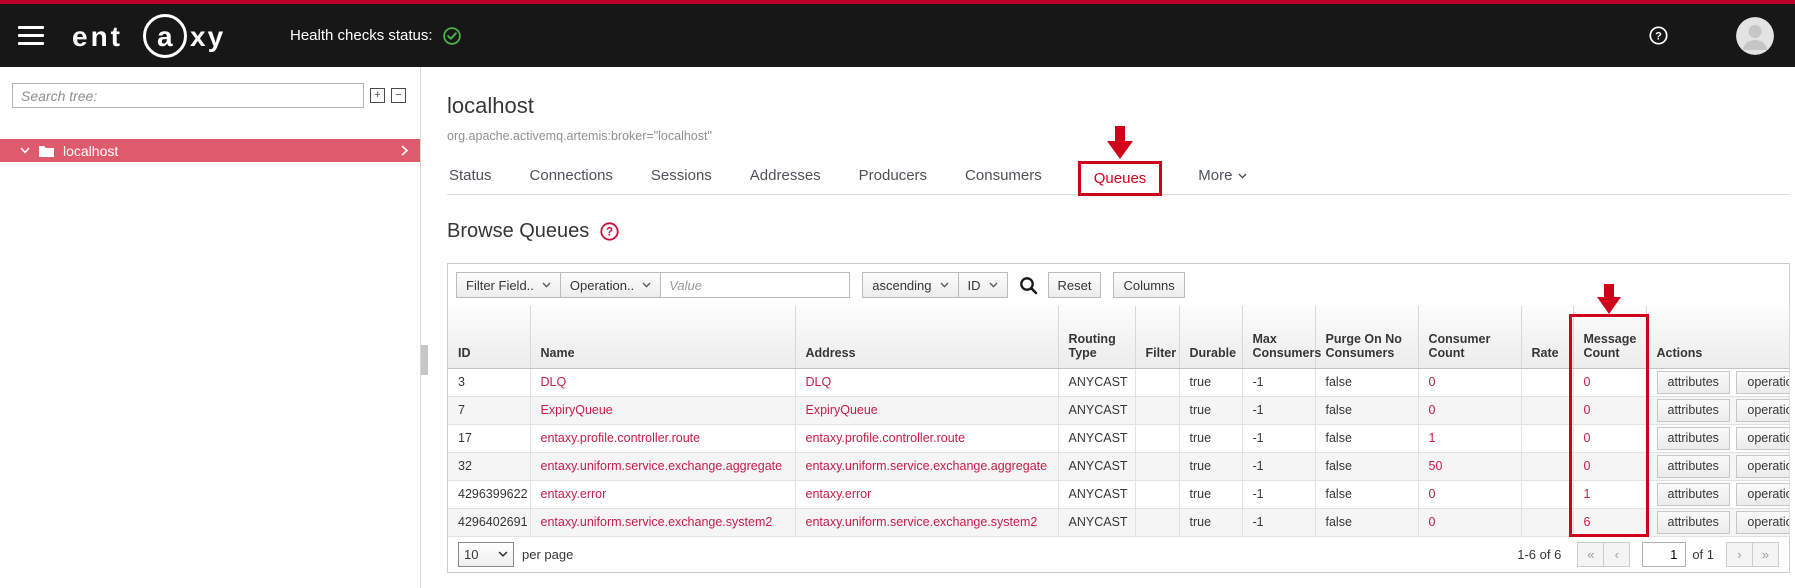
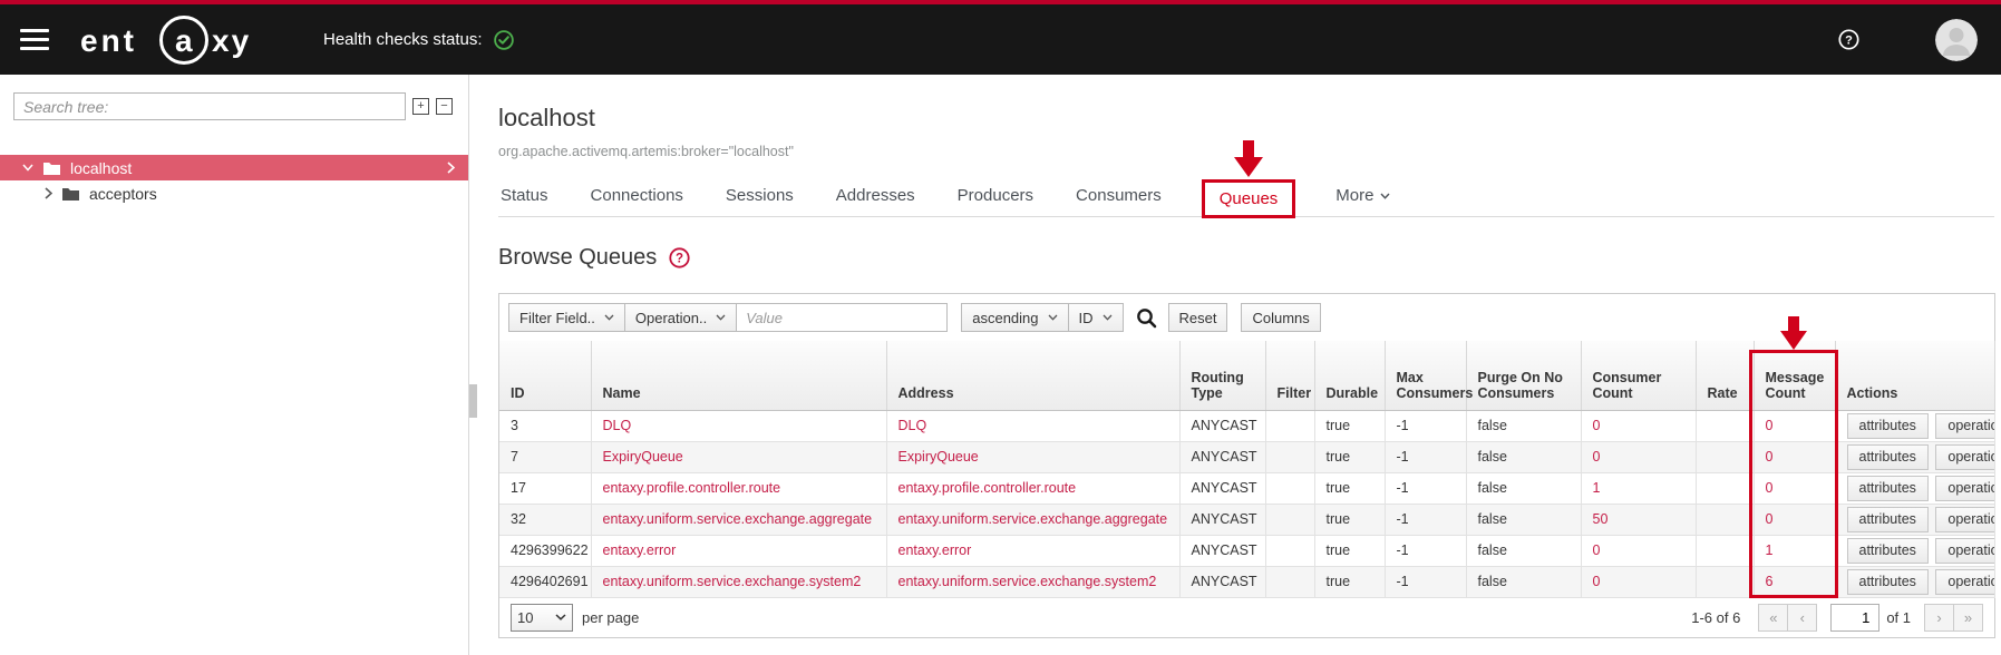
  ent
  a
  xy
  Health checks status:
  ?
  Search tree:
  +
  −
  localhost
+ acceptors
  localhost
  org.apache.activemq.artemis:broker="localhost"
  Status
  Connections
  Sessions
  Addresses
  Producers
  Consumers
  Queues
  More
  Browse Queues
  ?
  Filter Field..
  Operation..
  Value
  ascending
  ID
  Reset
  Columns
  ID	Name	Address	Routing Type	Filter	Durable	Max Consumers	Purge On No Consumers	Consumer Count	Rate	Message Count	Actions
  3	DLQ	DLQ	ANYCAST		true	-1	false	0		0	attributes operati
  7	ExpiryQueue	ExpiryQueue	ANYCAST		true	-1	false	0		0	attributes operati
  17	entaxy.profile.controller.route	entaxy.profile.controller.route	ANYCAST		true	-1	false	1		0	attributes operati
  32	entaxy.uniform.service.exchange.aggregate	entaxy.uniform.service.exchange.aggregate	ANYCAST		true	-1	false	50		0	attributes operati
  4296399622	entaxy.error	entaxy.error	ANYCAST		true	-1	false	0		1	attributes operati
  4296402691	entaxy.uniform.service.exchange.system2	entaxy.uniform.service.exchange.system2	ANYCAST		true	-1	false	0		6	attributes operati
  10
  per page
  1-6 of 6
  «
  ‹
  1
  of 1
  ›
  »
